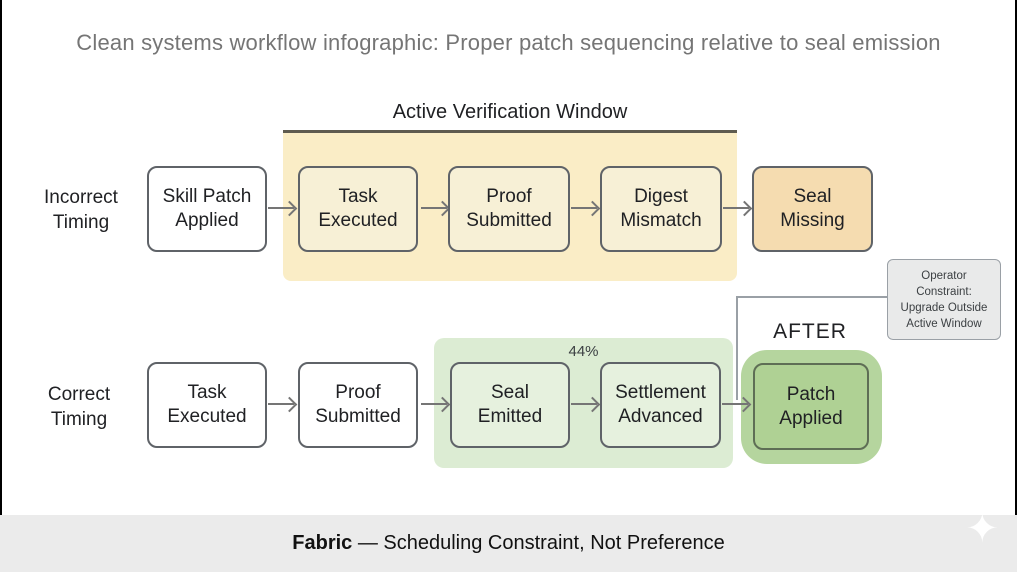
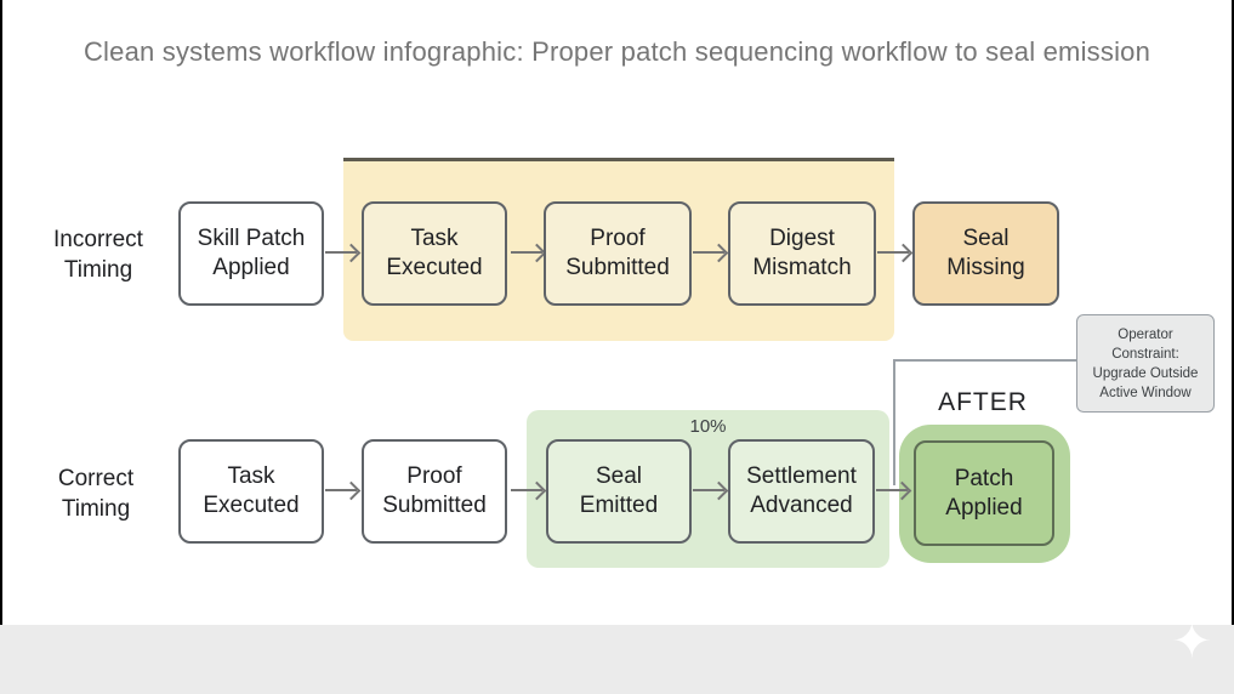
- Clean systems workflow infographic: Proper patch sequencing relative to seal emission
+ Clean systems workflow infographic: Proper patch sequencing workflow to seal emission
- Active Verification Window
  Incorrect
  Timing
  Skill Patch
  Applied
  Task
  Executed
  Proof
  Submitted
  Digest
  Mismatch
  Seal
  Missing
  Operator
  Constraint:
  Upgrade Outside
  Active Window
  AFTER
- 44%
+ 10%
  Correct
  Timing
  Task
  Executed
  Proof
  Submitted
  Seal
  Emitted
  Settlement
  Advanced
  Patch
  Applied
- Fabric — Scheduling Constraint, Not Preference
